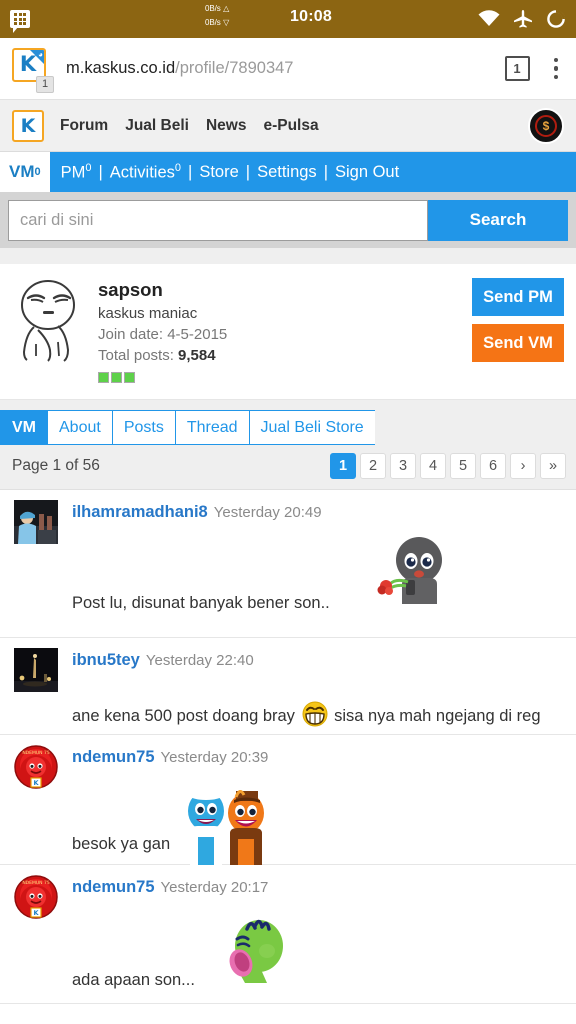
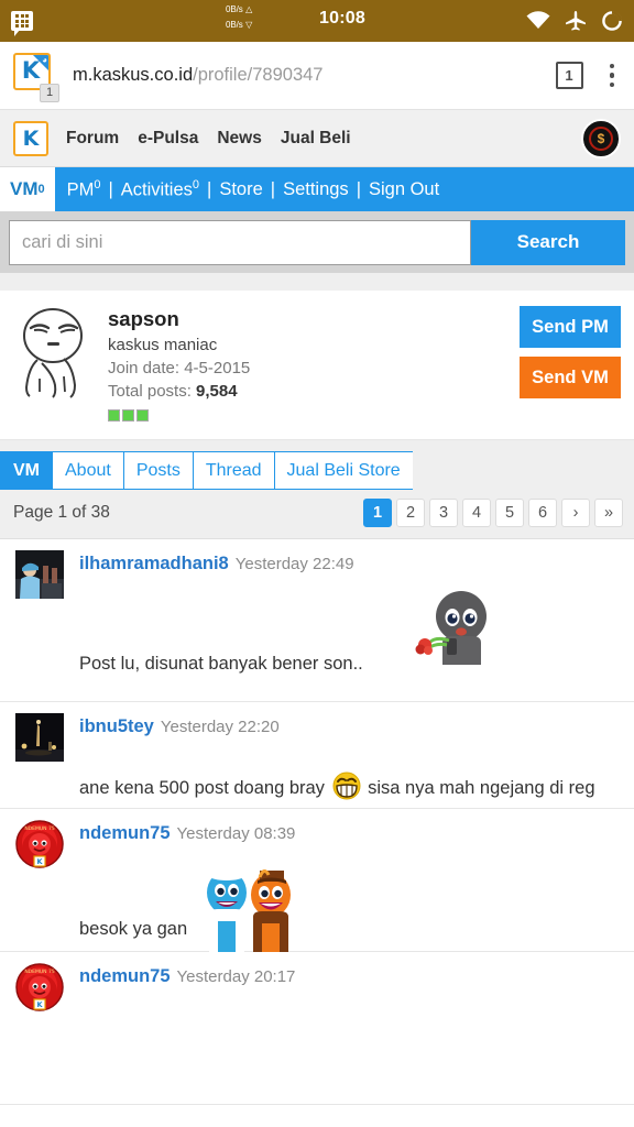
  0B/s △
  0B/s ▽
  10:08
  K
  ◕
  1
  m.kaskus.co.id/profile/7890347
  1
  K
  Forum
- Jual Beli
+ e-Pulsa
  News
- e-Pulsa
+ Jual Beli
  $
  VM
  0
  PM0
  |
  Activities0
  |
  Store
  |
  Settings
  |
  Sign Out
  cari di sini
  Search
  sapson
  kaskus maniac
  Join date: 4-5-2015
  Total posts: 9,584
  Send PM
  Send VM
  VM
  About
  Posts
  Thread
  Jual Beli Store
- Page 1 of 56
+ Page 1 of 38
  1
  2
  3
  4
  5
  6
  ›
  »
- ilhamramadhani8 Yesterday 20:49
+ ilhamramadhani8 Yesterday 22:49
  Post lu, disunat banyak bener son..
- ibnu5tey Yesterday 22:40
+ ibnu5tey Yesterday 22:20
  ane kena 500 post doang bray sisa nya mah ngejang di reg
  K
- ndemun75 Yesterday 20:39
+ ndemun75 Yesterday 08:39
  besok ya gan
  K
  ndemun75 Yesterday 20:17
- ada apaan son...
